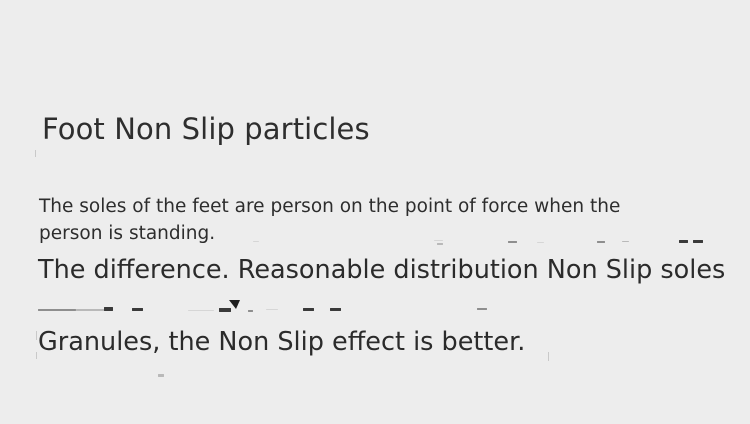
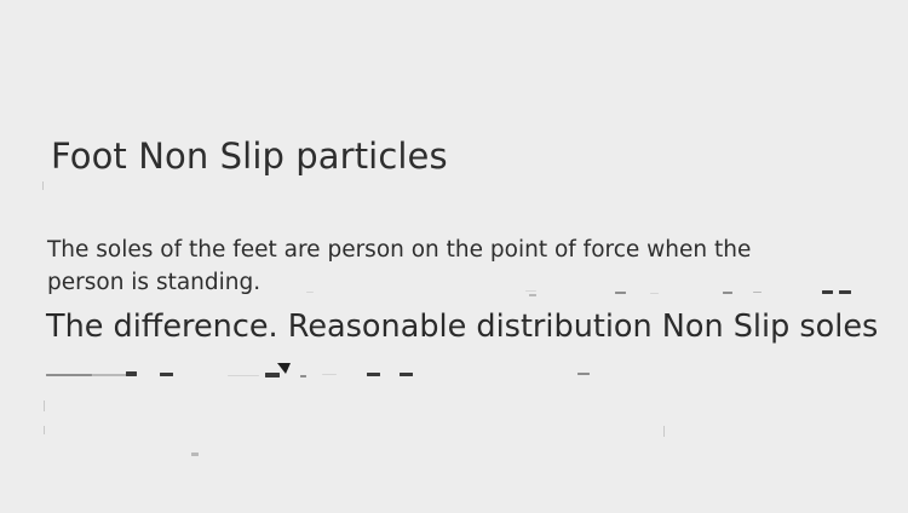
  Foot Non Slip particles
  The soles of the feet are person on the point of force when the person is standing.
  The difference. Reasonable distribution Non Slip soles
- Granules, the Non Slip effect is better.
